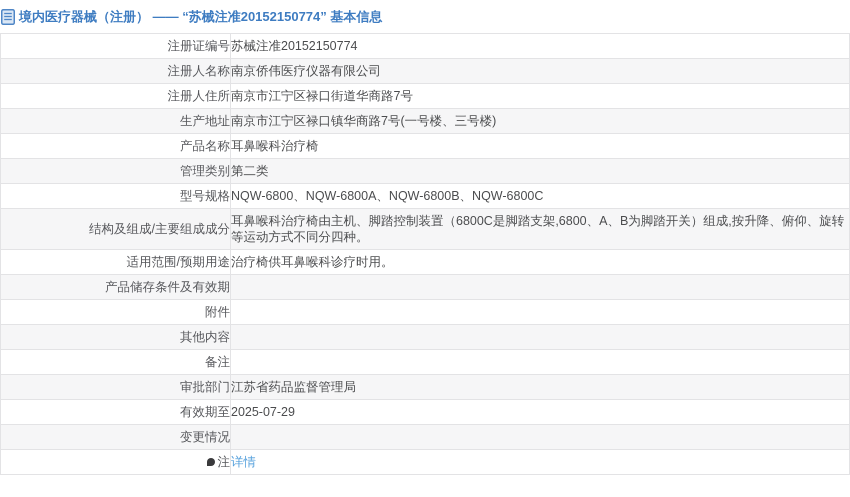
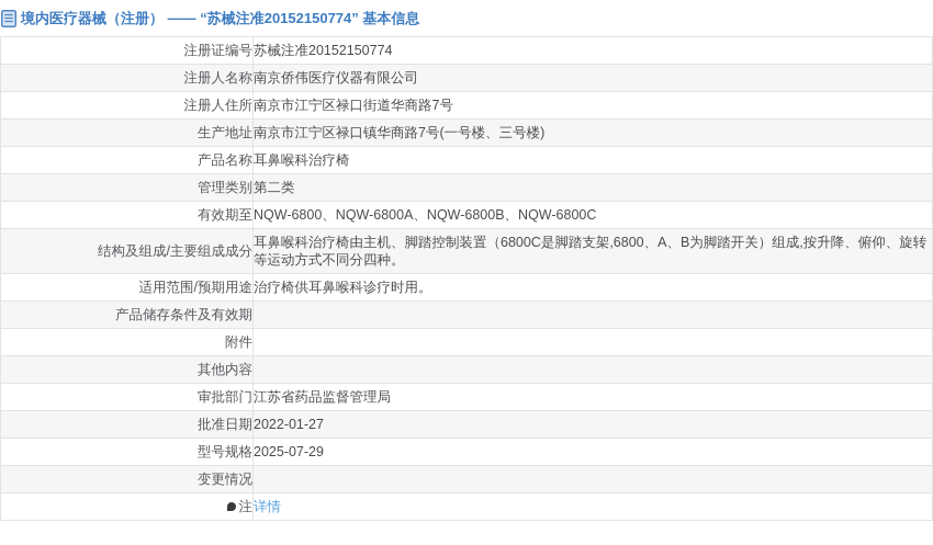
  境内医疗器械（注册） —— “苏械注准20152150774” 基本信息
  注册证编号	苏械注准20152150774
  注册人名称	南京侨伟医疗仪器有限公司
  注册人住所	南京市江宁区禄口街道华商路7号
  生产地址	南京市江宁区禄口镇华商路7号(一号楼、三号楼)
  产品名称	耳鼻喉科治疗椅
  管理类别	第二类
- 型号规格	NQW-6800、NQW-6800A、NQW-6800B、NQW-6800C
+ 有效期至	NQW-6800、NQW-6800A、NQW-6800B、NQW-6800C
  结构及组成/主要组成成分	耳鼻喉科治疗椅由主机、脚踏控制装置（6800C是脚踏支架,6800、A、B为脚踏开关）组成,按升降、俯仰、旋转等运动方式不同分四种。
  适用范围/预期用途	治疗椅供耳鼻喉科诊疗时用。
  产品储存条件及有效期
  附件
  其他内容
- 备注
  审批部门	江苏省药品监督管理局
+ 批准日期	2022-01-27
- 有效期至	2025-07-29
+ 型号规格	2025-07-29
  变更情况
  注	详情
